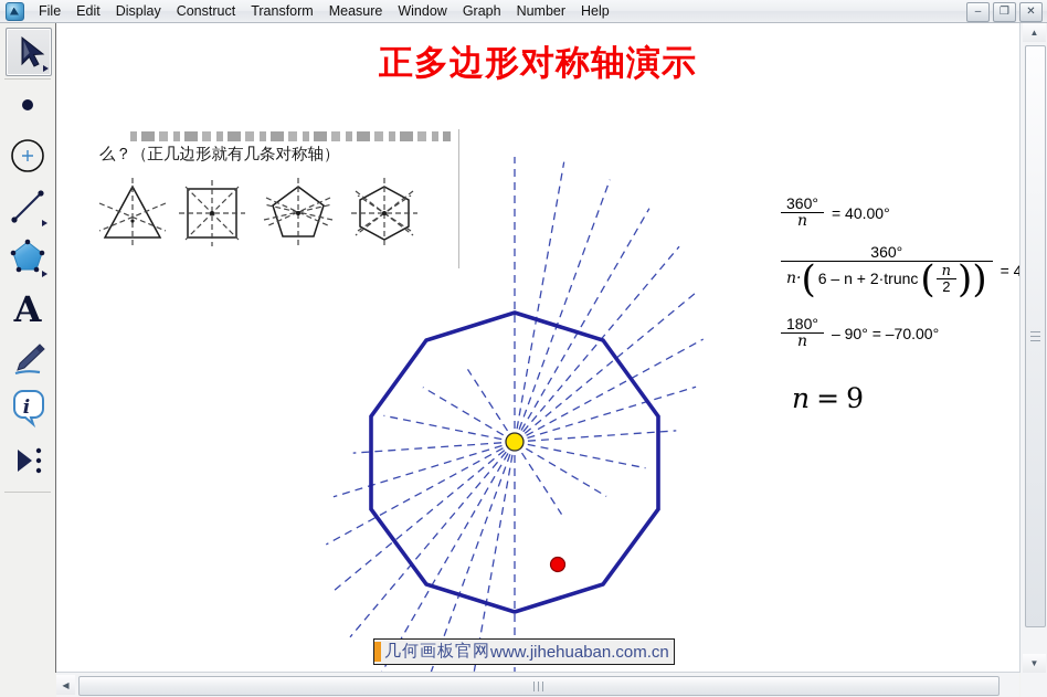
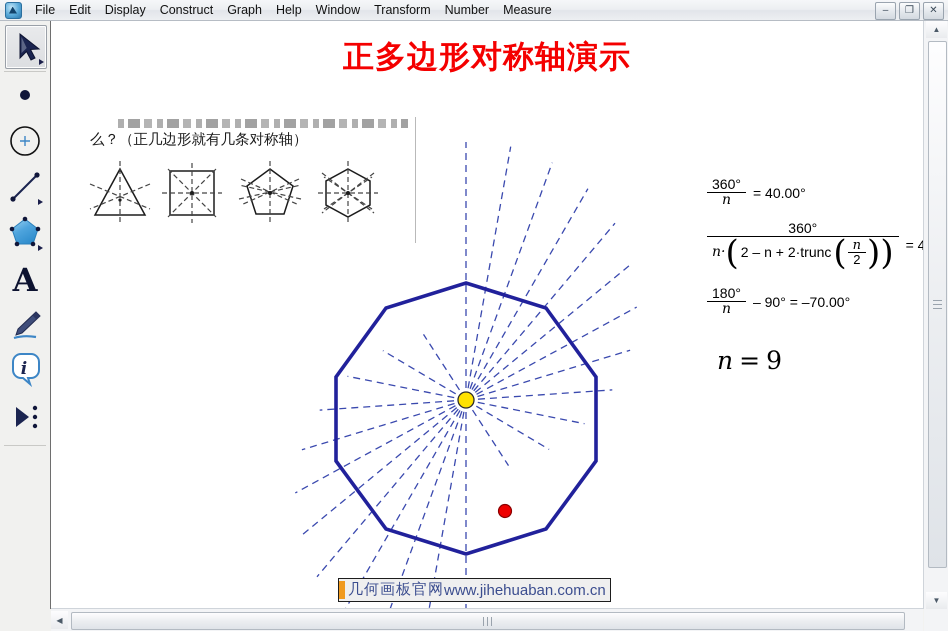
  File
  Edit
  Display
  Construct
- Transform
+ Graph
- Measure
+ Help
  Window
- Graph
+ Transform
  Number
- Help
+ Measure
  –
  ❐
  ✕
  A
  i
  正多边形对称轴演示
  么？（正几边形就有几条对称轴）
  360°
  n
  = 40.00°
  360°
  n·
  (
- 6 – n + 2·trunc
+ 2 – n + 2·trunc
  (
  n
  2
  )
  )
  180°
  n
  – 90° = –70.00°
  n = 9
  几何画板官网
  www.jihehuaban.com.cn
  ▲
  ▼
  ◀
